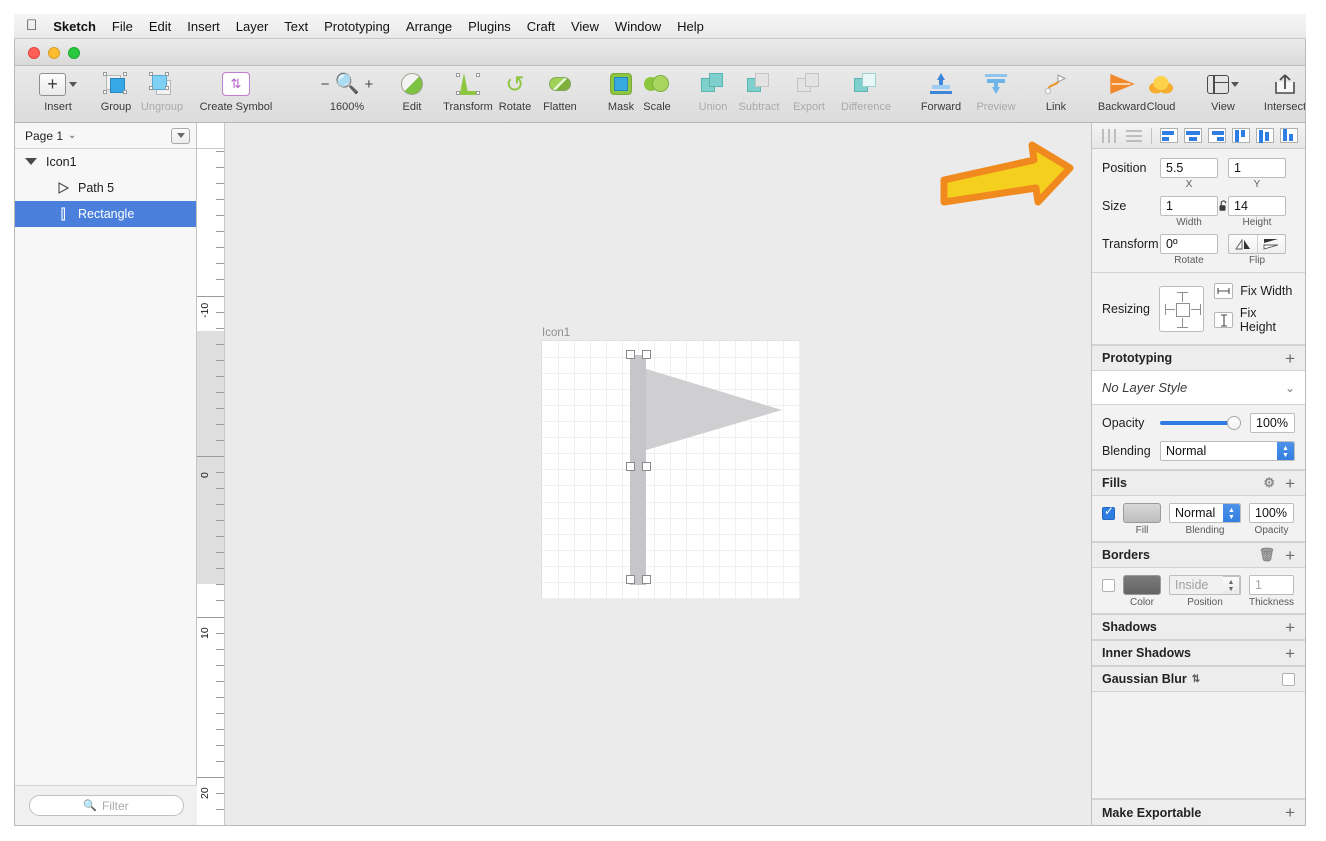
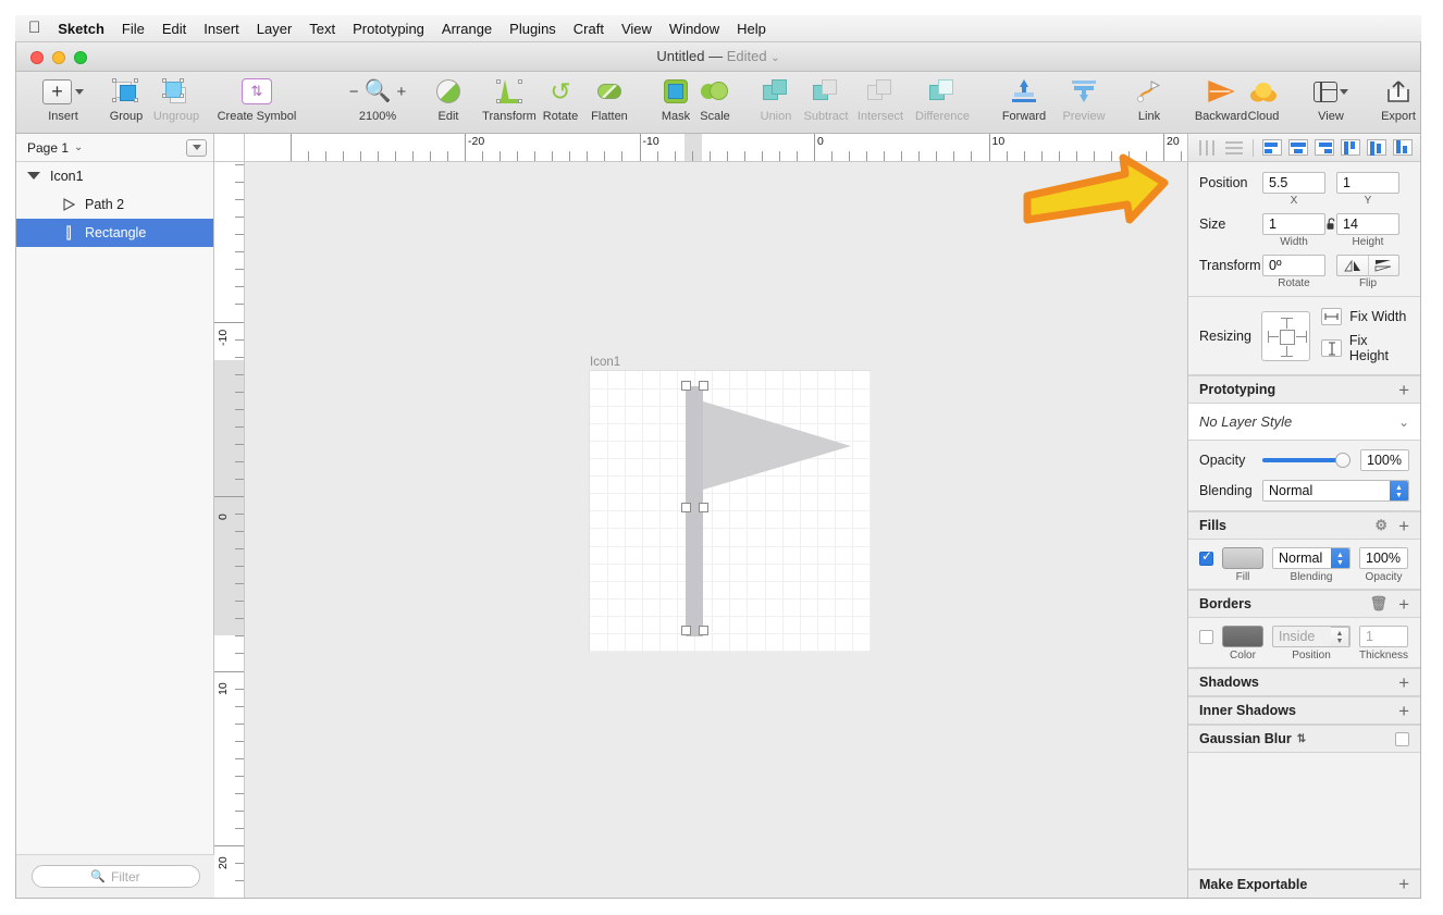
  
  Sketch
  File
  Edit
  Insert
  Layer
  Text
  Prototyping
  Arrange
  Plugins
  Craft
  View
  Window
  Help
+ Untitled — Edited ⌄
  +
  Insert
  Group
  Ungroup
  ⇅
  Create Symbol
  −
  🔍
  +
- 1600%
+ 2100%
  Edit
  Transform
  ↺
  Rotate
  Flatten
  Mask
  Scale
  Union
  Subtract
- Export
+ Intersect
  Difference
  Forward
  Preview
  Link
  Backward
  Cloud
  View
- Intersect
+ Export
  Page 1
  ⌄
  Icon1
- Path 5
+ Path 2
  Rectangle
  🔍
  Filter
+ -20
+ -10
+ 0
+ 10
+ 20
  Icon1
  Position
  5.5
  1
  X
  Y
  Size
  1
  14
  Width
  Height
  Transform
  0º
  Rotate
  Flip
  Resizing
  Fix Width
  Fix Height
  Prototyping
  +
  No Layer Style
  ⌄
  Opacity
  100%
  Blending
  Normal
  Fills
  ⚙
  +
  Normal
  100%
  Fill
  Blending
  Opacity
  Borders
  🗑
  +
  Inside
  1
  Color
  Position
  Thickness
  Shadows
  +
  Inner Shadows
  +
  Gaussian Blur
  ⇅
  Make Exportable
  +
